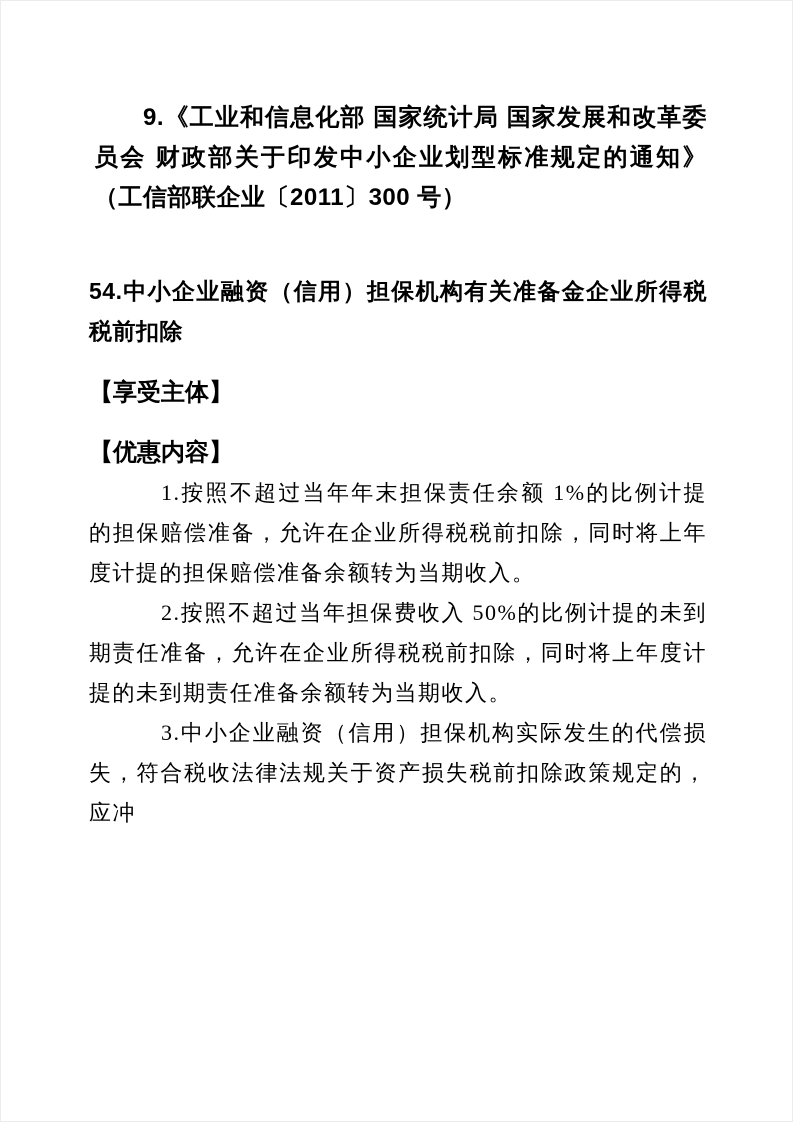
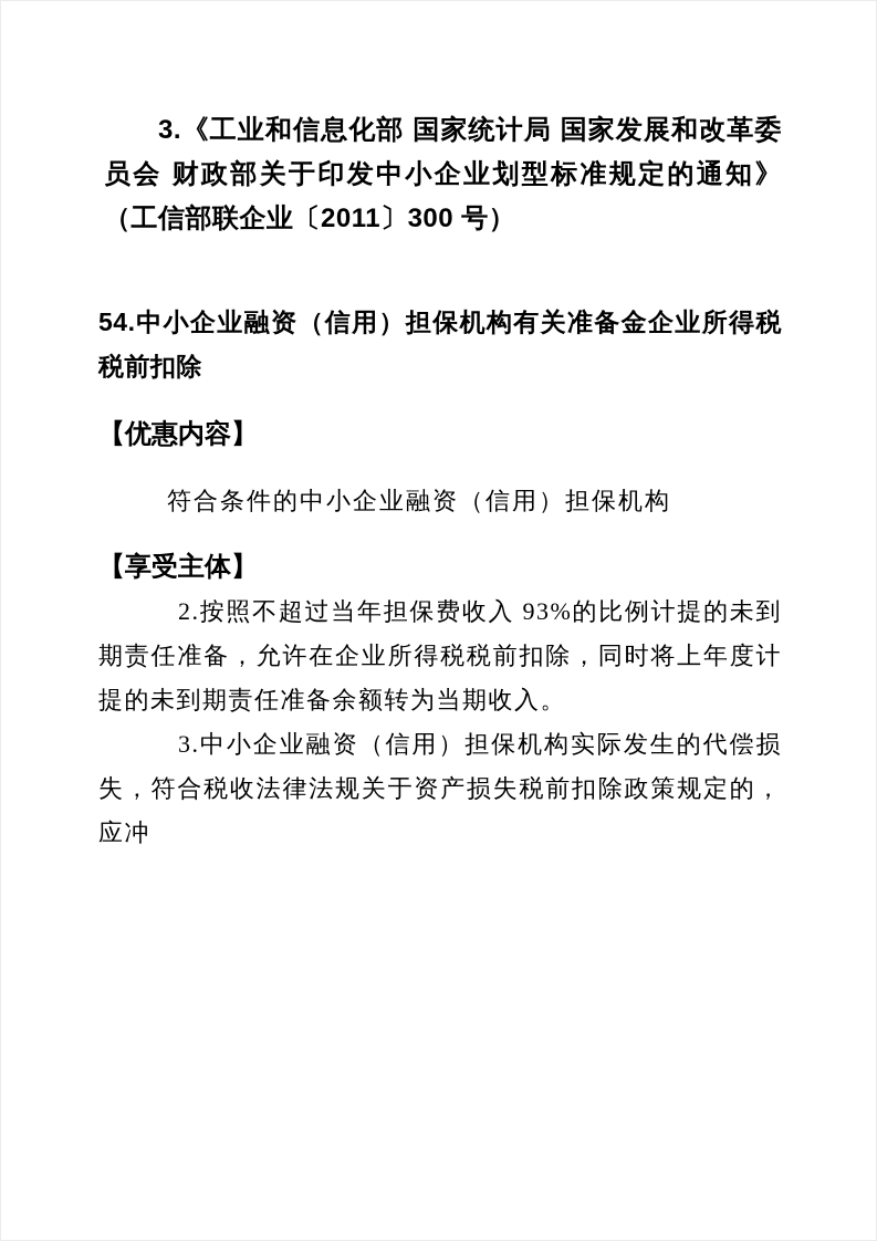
- 9.《工业和信息化部 国家统计局 国家发展和改革委员会 财政部关于印发中小企业划型标准规定的通知》（工信部联企业〔2011〕300 号）
+ 3.《工业和信息化部 国家统计局 国家发展和改革委员会 财政部关于印发中小企业划型标准规定的通知》（工信部联企业〔2011〕300 号）
  54.中小企业融资（信用）担保机构有关准备金企业所得税税前扣除
- 【享受主体】
+ 【优惠内容】
+ 符合条件的中小企业融资（信用）担保机构
- 【优惠内容】
+ 【享受主体】
- 1.按照不超过当年年末担保责任余额 1%的比例计提的担保赔偿准备，允许在企业所得税税前扣除，同时将上年度计提的担保赔偿准备余额转为当期收入。
- 2.按照不超过当年担保费收入 50%的比例计提的未到期责任准备，允许在企业所得税税前扣除，同时将上年度计提的未到期责任准备余额转为当期收入。
+ 2.按照不超过当年担保费收入 93%的比例计提的未到期责任准备，允许在企业所得税税前扣除，同时将上年度计提的未到期责任准备余额转为当期收入。
  3.中小企业融资（信用）担保机构实际发生的代偿损失，符合税收法律法规关于资产损失税前扣除政策规定的，应冲
